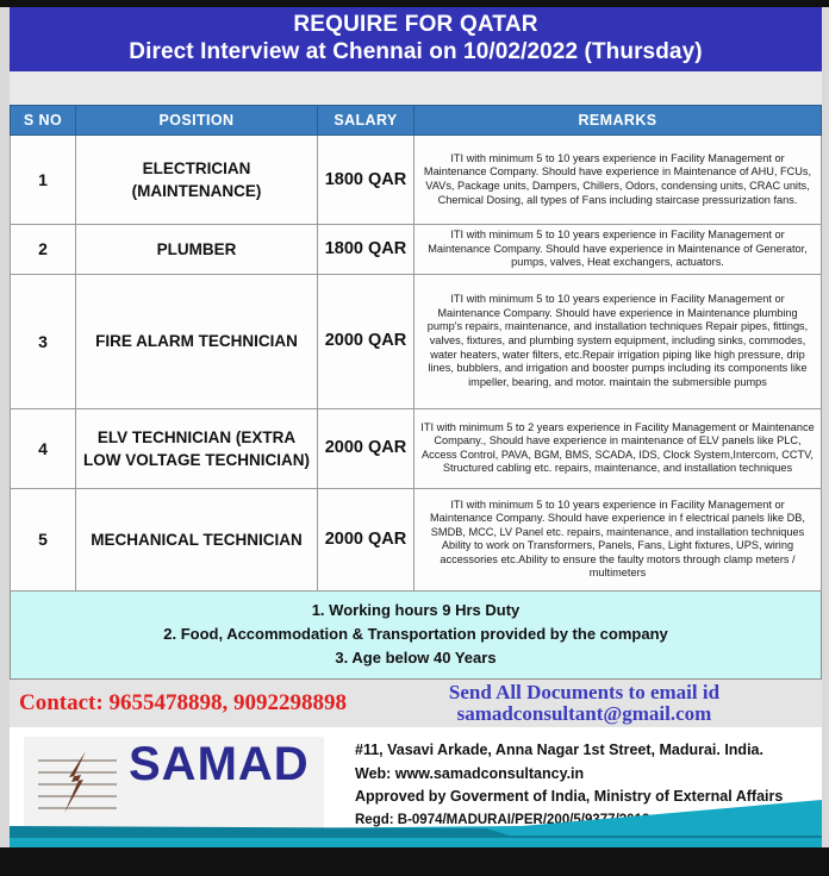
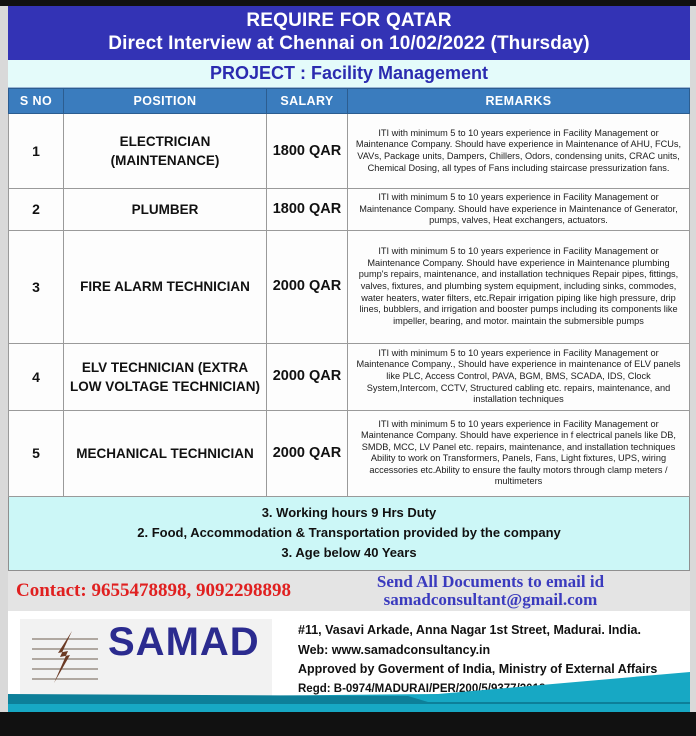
  REQUIRE FOR QATAR
  Direct Interview at Chennai on 10/02/2022 (Thursday)
+ PROJECT : Facility Management
  S NO	POSITION	SALARY	REMARKS
  1	ELECTRICIAN (MAINTENANCE)	1800 QAR	ITI with minimum 5 to 10 years experience in Facility Management or Maintenance Company. Should have experience in Maintenance of AHU, FCUs, VAVs, Package units, Dampers, Chillers, Odors, condensing units, CRAC units, Chemical Dosing, all types of Fans including staircase pressurization fans.
  2	PLUMBER	1800 QAR	ITI with minimum 5 to 10 years experience in Facility Management or Maintenance Company. Should have experience in Maintenance of Generator, pumps, valves, Heat exchangers, actuators.
  3	FIRE ALARM TECHNICIAN	2000 QAR	ITI with minimum 5 to 10 years experience in Facility Management or Maintenance Company. Should have experience in Maintenance plumbing pump's repairs, maintenance, and installation techniques Repair pipes, fittings, valves, fixtures, and plumbing system equipment, including sinks, commodes, water heaters, water filters, etc.Repair irrigation piping like high pressure, drip lines, bubblers, and irrigation and booster pumps including its components like impeller, bearing, and motor. maintain the submersible pumps
- 4	ELV TECHNICIAN (EXTRA LOW VOLTAGE TECHNICIAN)	2000 QAR	ITI with minimum 5 to 2 years experience in Facility Management or Maintenance Company., Should have experience in maintenance of ELV panels like PLC, Access Control, PAVA, BGM, BMS, SCADA, IDS, Clock System,Intercom, CCTV, Structured cabling etc. repairs, maintenance, and installation techniques
+ 4	ELV TECHNICIAN (EXTRA LOW VOLTAGE TECHNICIAN)	2000 QAR	ITI with minimum 5 to 10 years experience in Facility Management or Maintenance Company., Should have experience in maintenance of ELV panels like PLC, Access Control, PAVA, BGM, BMS, SCADA, IDS, Clock System,Intercom, CCTV, Structured cabling etc. repairs, maintenance, and installation techniques
  5	MECHANICAL TECHNICIAN	2000 QAR	ITI with minimum 5 to 10 years experience in Facility Management or Maintenance Company. Should have experience in f electrical panels like DB, SMDB, MCC, LV Panel etc. repairs, maintenance, and installation techniques Ability to work on Transformers, Panels, Fans, Light fixtures, UPS, wiring accessories etc.Ability to ensure the faulty motors through clamp meters / multimeters
- 1. Working hours 9 Hrs Duty
+ 3. Working hours 9 Hrs Duty
  2. Food, Accommodation & Transportation provided by the company
  3. Age below 40 Years
  Contact: 9655478898, 9092298898
  Send All Documents to email id
  samadconsultant@gmail.com
  SAMAD
  #11, Vasavi Arkade, Anna Nagar 1st Street, Madurai. India.
  Web: www.samadconsultancy.in
  Approved by Goverment of India, Ministry of External Affairs
  Regd: B-0974/MADURAI/PER/200/5/93
